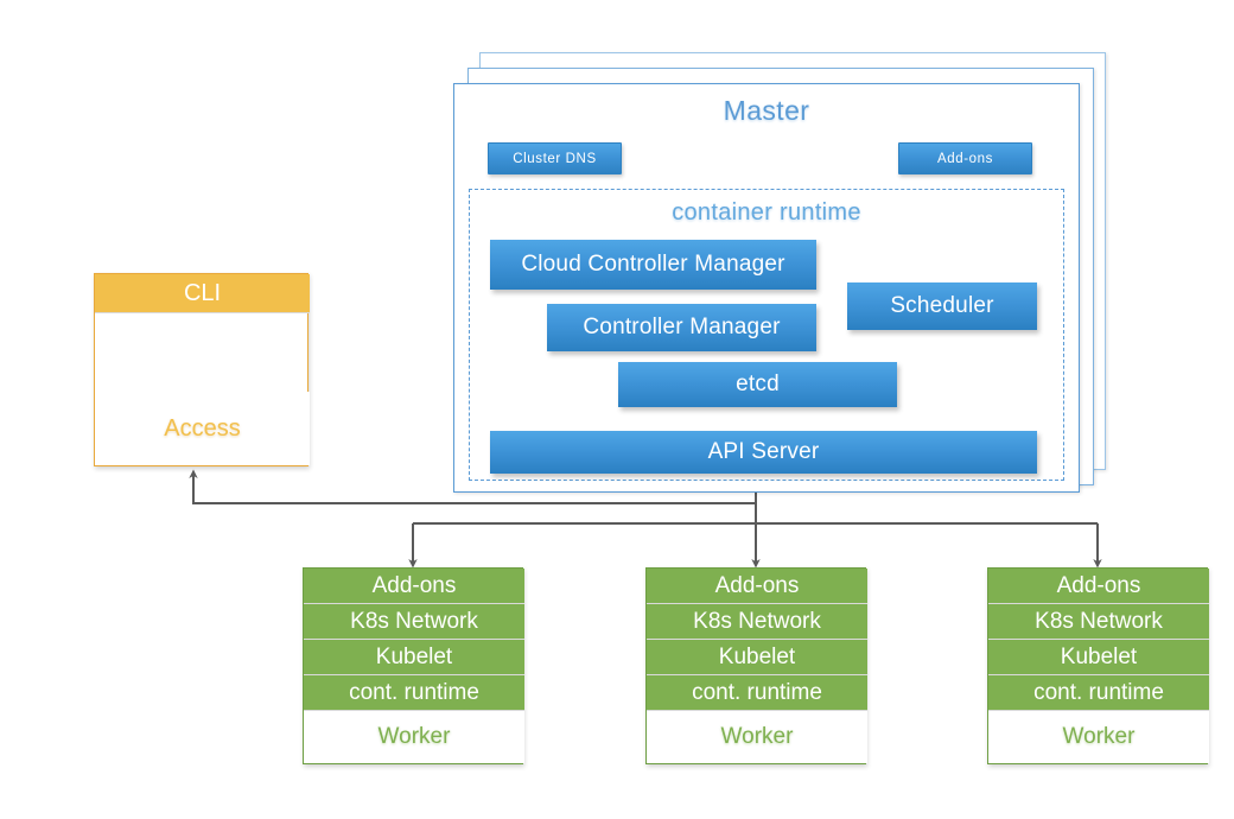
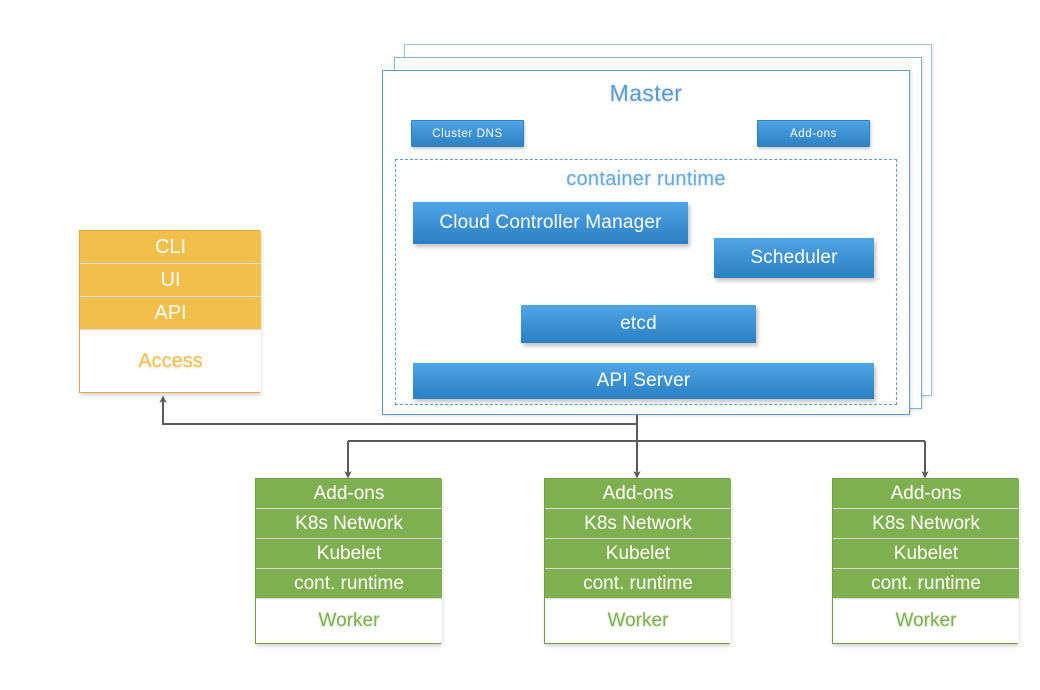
  Master
  Cluster DNS
  Add-ons
  container runtime
  Cloud Controller Manager
- Controller Manager
  etcd
  Scheduler
  API Server
  CLI
+ UI
+ API
  Access
  Add-ons
  K8s Network
  Kubelet
  cont. runtime
  Worker
  Add-ons
  K8s Network
  Kubelet
  cont. runtime
  Worker
  Add-ons
  K8s Network
  Kubelet
  cont. runtime
  Worker
